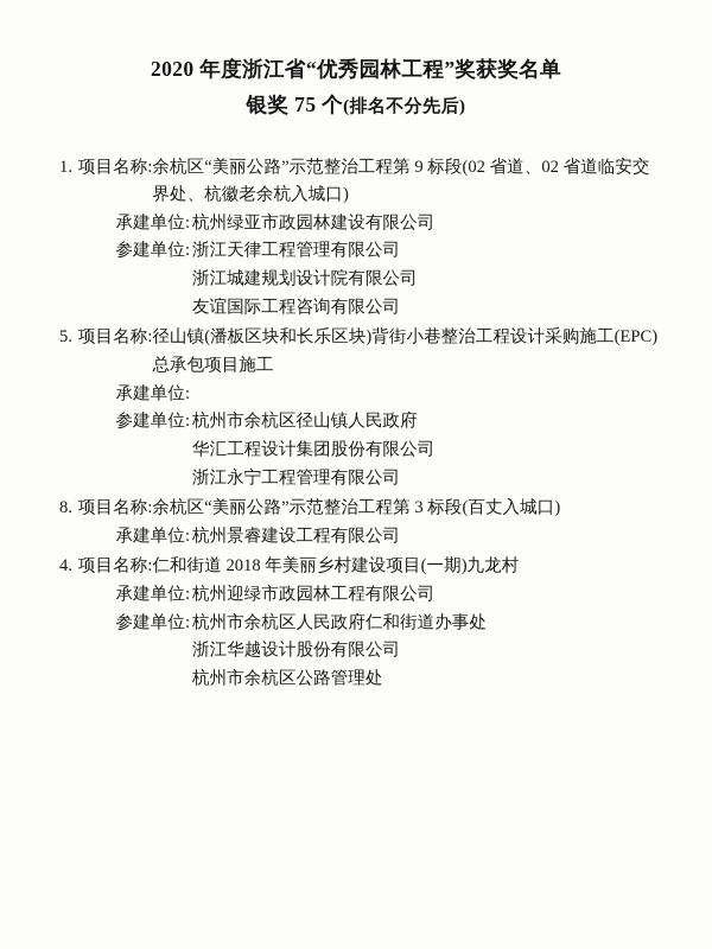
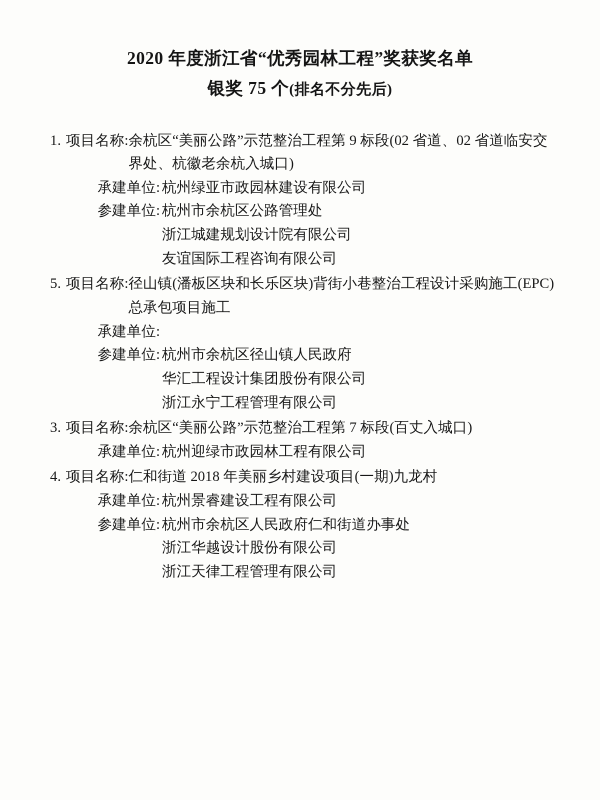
  2020 年度浙江省“优秀园林工程”奖获奖名单
  银奖 75 个(排名不分先后)
  1.
  项目名称:
  余杭区“美丽公路”示范整治工程第 9 标段(02 省道、02 省道临安交界处、杭徽老余杭入城口)
  承建单位:
  杭州绿亚市政园林建设有限公司
  参建单位:
- 浙江天律工程管理有限公司
+ 杭州市余杭区公路管理处
  浙江城建规划设计院有限公司
  友谊国际工程咨询有限公司
  5.
  项目名称:
  径山镇(潘板区块和长乐区块)背街小巷整治工程设计采购施工(EPC)总承包项目施工
  承建单位:
  参建单位:
  杭州市余杭区径山镇人民政府
  华汇工程设计集团股份有限公司
  浙江永宁工程管理有限公司
- 8.
+ 3.
  项目名称:
- 余杭区“美丽公路”示范整治工程第 3 标段(百丈入城口)
+ 余杭区“美丽公路”示范整治工程第 7 标段(百丈入城口)
  承建单位:
- 杭州景睿建设工程有限公司
+ 杭州迎绿市政园林工程有限公司
  4.
  项目名称:
  仁和街道 2018 年美丽乡村建设项目(一期)九龙村
  承建单位:
- 杭州迎绿市政园林工程有限公司
+ 杭州景睿建设工程有限公司
  参建单位:
  杭州市余杭区人民政府仁和街道办事处
  浙江华越设计股份有限公司
- 杭州市余杭区公路管理处
+ 浙江天律工程管理有限公司
